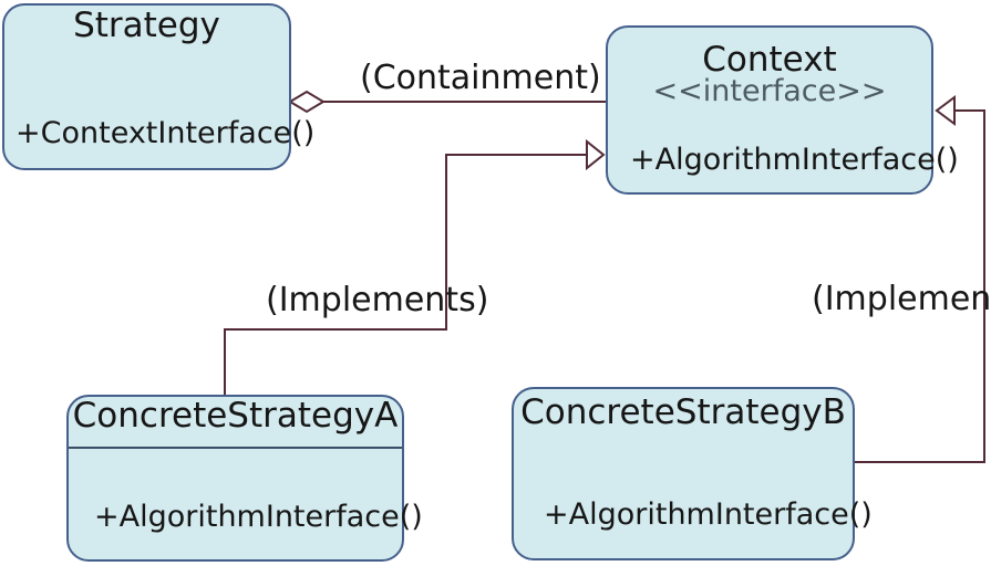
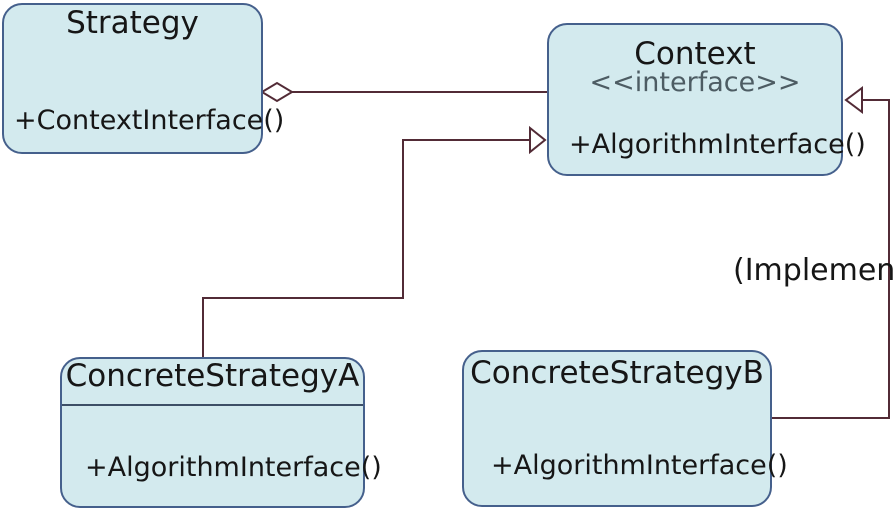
  Strategy
  +ContextInterface()
  Context
  <<interface>>
  +AlgorithmInterface()
  ConcreteStrategyA
  +AlgorithmInterface()
  ConcreteStrategyB
  +AlgorithmInterface()
- (Containment)
- (Implements)
  (Implemen
